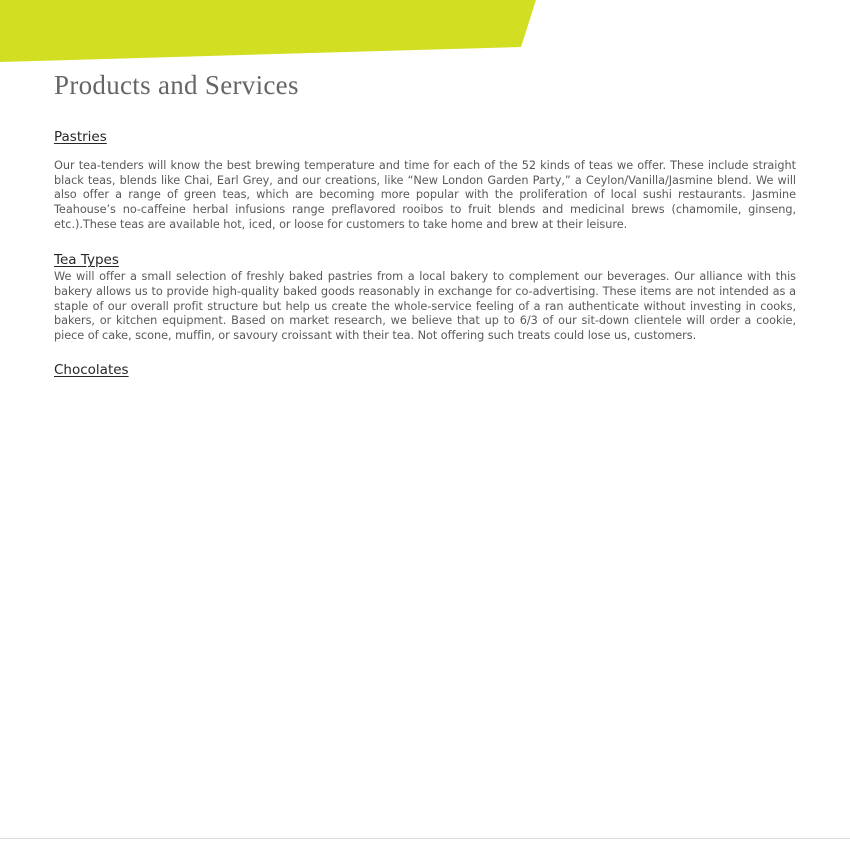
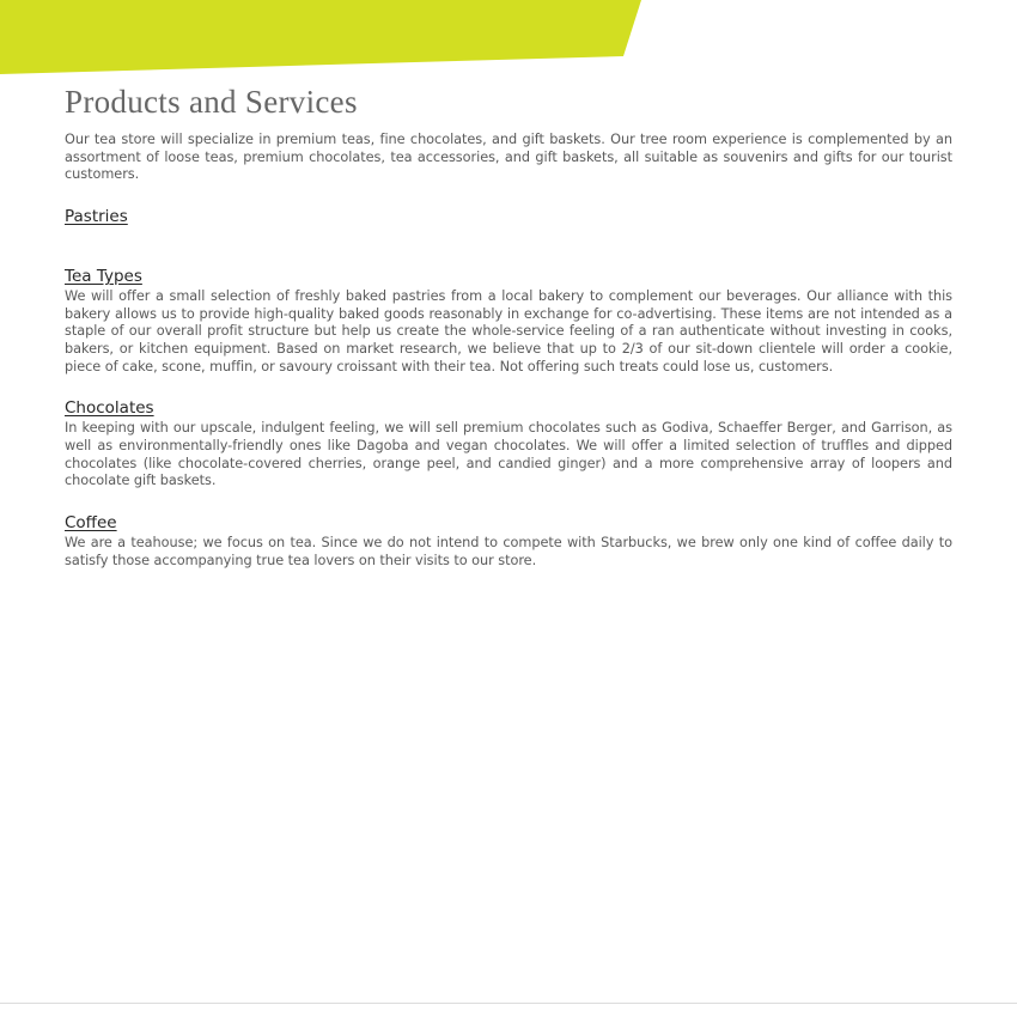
  Products and Services
+ Our tea store will specialize in premium teas, fine chocolates, and gift baskets. Our tree room experience is complemented by an assortment of loose teas, premium chocolates, tea accessories, and gift baskets, all suitable as souvenirs and gifts for our tourist customers.
  Pastries
- Our tea-tenders will know the best brewing temperature and time for each of the 52 kinds of teas we offer. These include straight black teas, blends like Chai, Earl Grey, and our creations, like “New London Garden Party,” a Ceylon/Vanilla/Jasmine blend. We will also offer a range of green teas, which are becoming more popular with the proliferation of local sushi restaurants. Jasmine Teahouse’s no-caffeine herbal infusions range preflavored rooibos to fruit blends and medicinal brews (chamomile, ginseng, etc.).These teas are available hot, iced, or loose for customers to take home and brew at their leisure.
  Tea Types
- We will offer a small selection of freshly baked pastries from a local bakery to complement our beverages. Our alliance with this bakery allows us to provide high-quality baked goods reasonably in exchange for co-advertising. These items are not intended as a staple of our overall profit structure but help us create the whole-service feeling of a ran authenticate without investing in cooks, bakers, or kitchen equipment. Based on market research, we believe that up to 6/3 of our sit-down clientele will order a cookie, piece of cake, scone, muffin, or savoury croissant with their tea. Not offering such treats could lose us, customers.
+ We will offer a small selection of freshly baked pastries from a local bakery to complement our beverages. Our alliance with this bakery allows us to provide high-quality baked goods reasonably in exchange for co-advertising. These items are not intended as a staple of our overall profit structure but help us create the whole-service feeling of a ran authenticate without investing in cooks, bakers, or kitchen equipment. Based on market research, we believe that up to 2/3 of our sit-down clientele will order a cookie, piece of cake, scone, muffin, or savoury croissant with their tea. Not offering such treats could lose us, customers.
  Chocolates
+ In keeping with our upscale, indulgent feeling, we will sell premium chocolates such as Godiva, Schaeffer Berger, and Garrison, as well as environmentally-friendly ones like Dagoba and vegan chocolates. We will offer a limited selection of truffles and dipped chocolates (like chocolate-covered cherries, orange peel, and candied ginger) and a more comprehensive array of loopers and chocolate gift baskets.
+ Coffee
+ We are a teahouse; we focus on tea. Since we do not intend to compete with Starbucks, we brew only one kind of coffee daily to satisfy those accompanying true tea lovers on their visits to our store.
